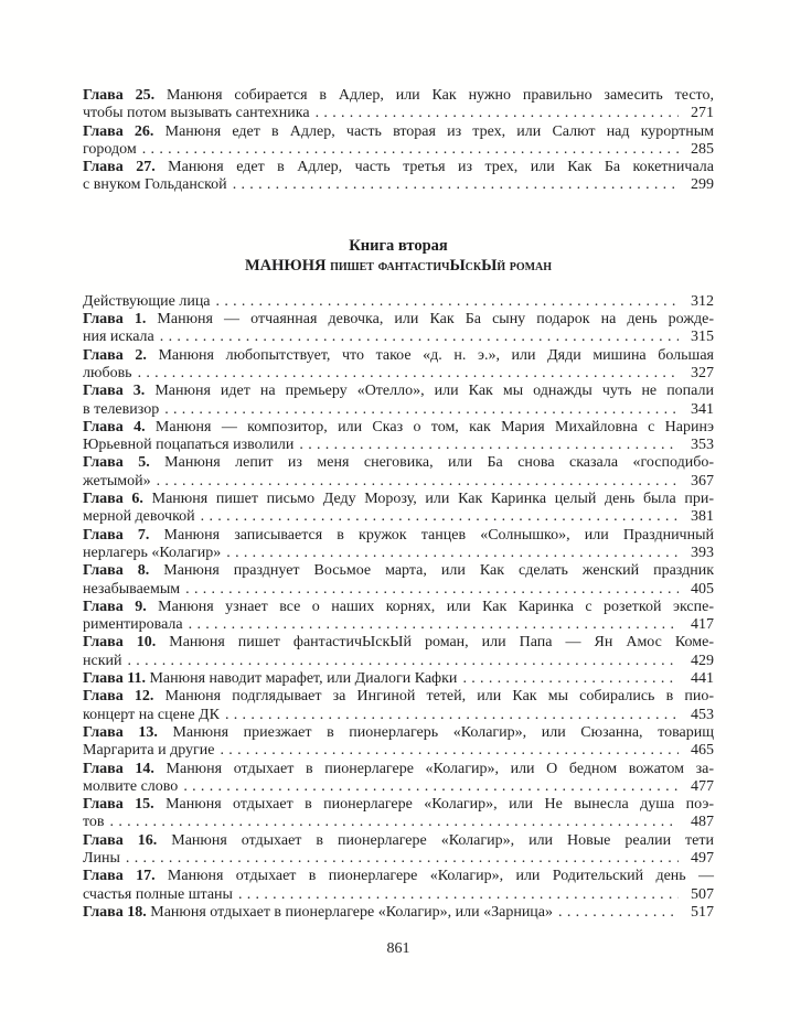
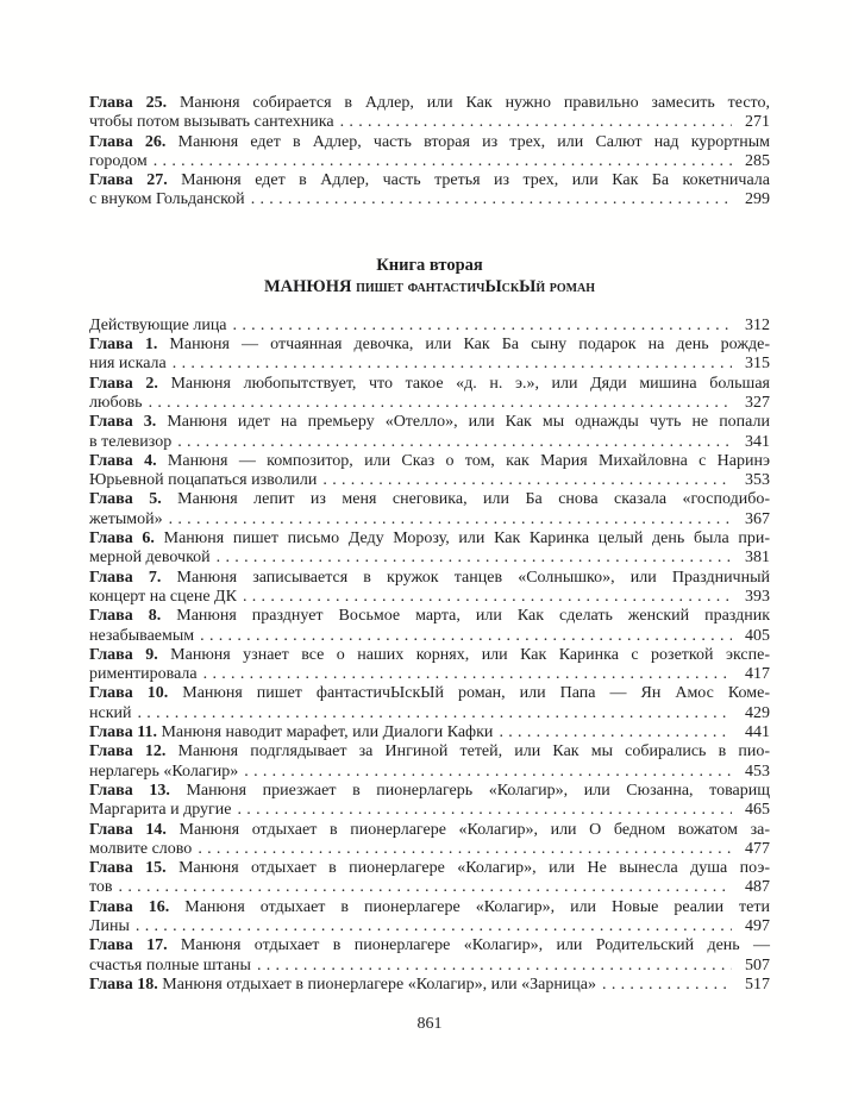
  Глава 25. Манюня собирается в Адлер, или Как нужно правильно замесить тесто,
  чтобы потом вызывать сантехника
  271
  Глава 26. Манюня едет в Адлер, часть вторая из трех, или Салют над курортным
  городом
  285
  Глава 27. Манюня едет в Адлер, часть третья из трех, или Как Ба кокетничала
  с внуком Гольданской
  299
  Книга вторая
  МАНЮНЯ пишет фантастичЫскЫй роман
  Действующие лица
  312
  Глава 1. Манюня — отчаянная девочка, или Как Ба сыну подарок на день рожде-
  ния искала
  315
  Глава 2. Манюня любопытствует, что такое «д. н. э.», или Дяди мишина большая
  любовь
  327
  Глава 3. Манюня идет на премьеру «Отелло», или Как мы однажды чуть не попали
  в телевизор
  341
  Глава 4. Манюня — композитор, или Сказ о том, как Мария Михайловна с Наринэ
  Юрьевной поцапаться изволили
  353
  Глава 5. Манюня лепит из меня снеговика, или Ба снова сказала «господибо-
  жетымой»
  367
  Глава 6. Манюня пишет письмо Деду Морозу, или Как Каринка целый день была при-
  мерной девочкой
  381
  Глава 7. Манюня записывается в кружок танцев «Солнышко», или Праздничный
- нерлагерь «Колагир»
+ концерт на сцене ДК
  393
  Глава 8. Манюня празднует Восьмое марта, или Как сделать женский праздник
  незабываемым
  405
  Глава 9. Манюня узнает все о наших корнях, или Как Каринка с розеткой экспе-
  риментировала
  417
  Глава 10. Манюня пишет фантастичЫскЫй роман, или Папа — Ян Амос Коме-
  нский
  429
  Глава 11. Манюня наводит марафет, или Диалоги Кафки
  441
  Глава 12. Манюня подглядывает за Ингиной тетей, или Как мы собирались в пио-
- концерт на сцене ДК
+ нерлагерь «Колагир»
  453
  Глава 13. Манюня приезжает в пионерлагерь «Колагир», или Сюзанна, товарищ
  Маргарита и другие
  465
  Глава 14. Манюня отдыхает в пионерлагере «Колагир», или О бедном вожатом за-
  молвите слово
  477
  Глава 15. Манюня отдыхает в пионерлагере «Колагир», или Не вынесла душа поэ-
  тов
  487
  Глава 16. Манюня отдыхает в пионерлагере «Колагир», или Новые реалии тети
  Лины
  497
  Глава 17. Манюня отдыхает в пионерлагере «Колагир», или Родительский день —
  счастья полные штаны
  507
  Глава 18. Манюня отдыхает в пионерлагере «Колагир», или «Зарница»
  517
  861
